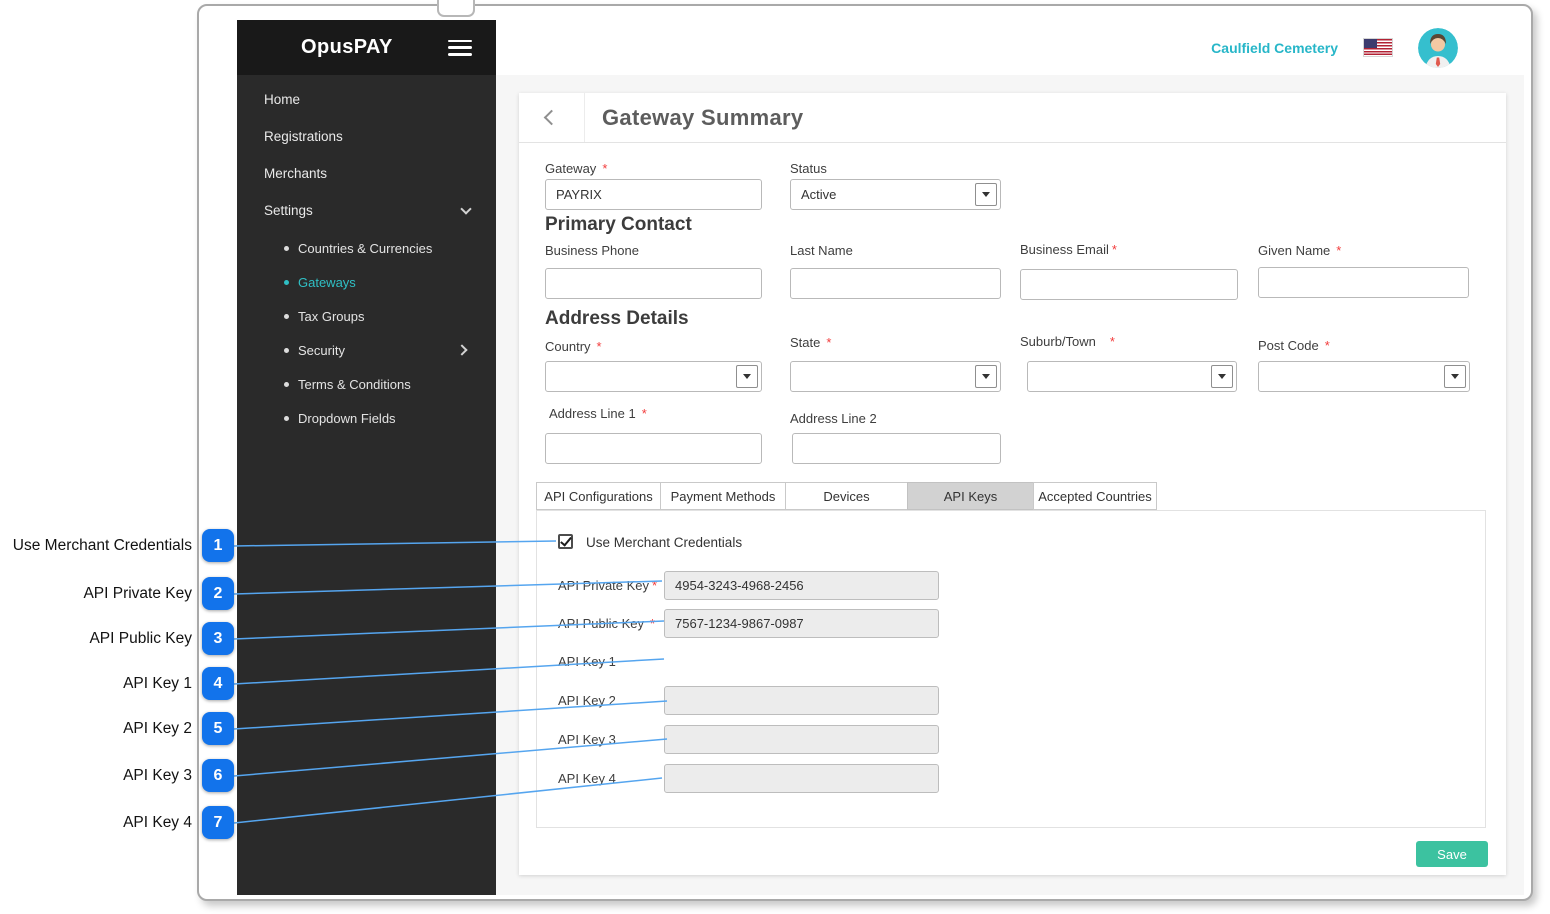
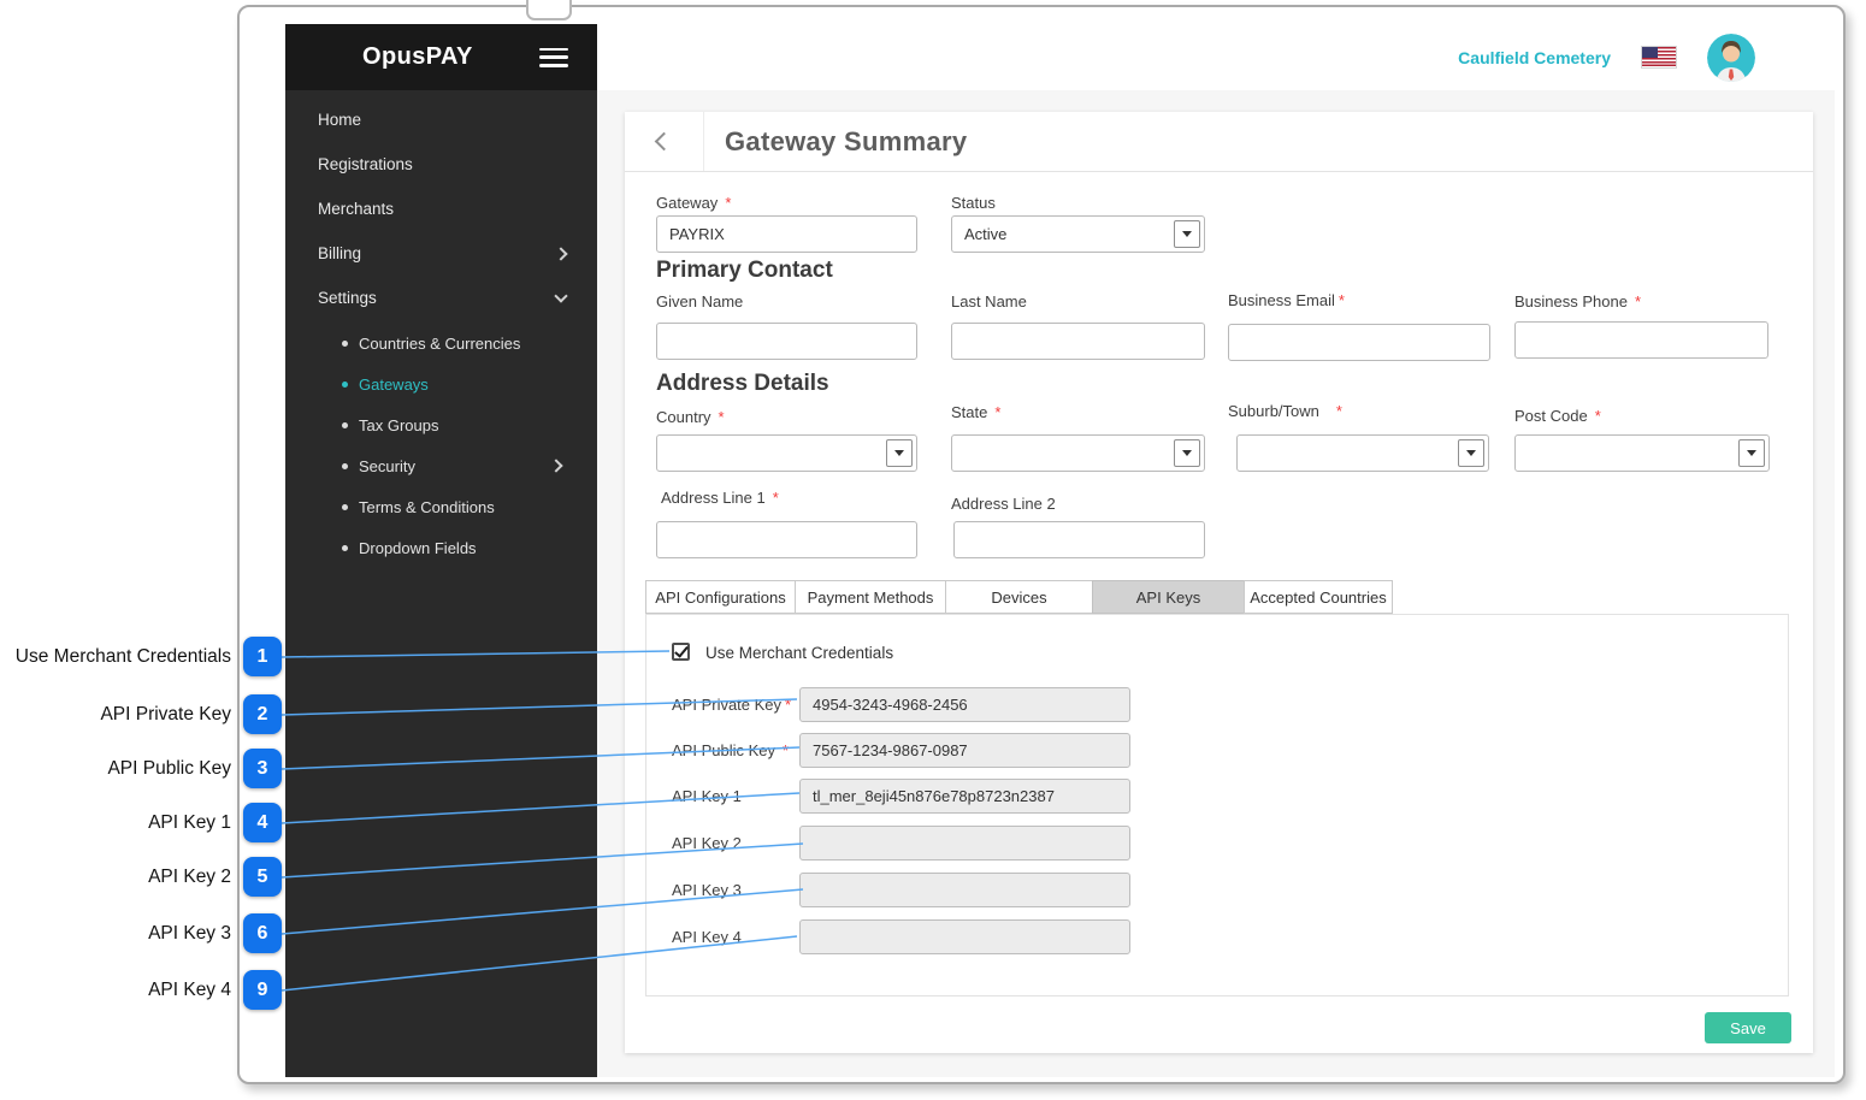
  OpusPAY
  Home
  Registrations
  Merchants
+ Billing
  Settings
  Countries & Currencies
  Gateways
  Tax Groups
  Security
  Terms & Conditions
  Dropdown Fields
  Caulfield Cemetery
  Gateway Summary
  Gateway *
  PAYRIX
  Status
  Active
  Primary Contact
- Business Phone
+ Given Name
  Last Name
  Business Email *
- Given Name *
+ Business Phone *
  Address Details
  Country *
  State *
  Suburb/Town *
  Post Code *
  Address Line 1 *
  Address Line 2
  API Configurations
  Payment Methods
  Devices
  API Keys
  Accepted Countries
  Use Merchant Credentials
  API Private Key *
  4954-3243-4968-2456
  7567-1234-9867-0987
  API Key
+ tl_mer_8eji45n876e78p8723n2387
  API Key 2
  API Key 3
  API Key 4
  Save
  Use Merchant Credentials
  API Private Key
  API Public Key
  API Key 1
  API Key 2
  API Key 3
  API Key 4
  1
  2
  3
  4
  5
  6
- 7
+ 9
